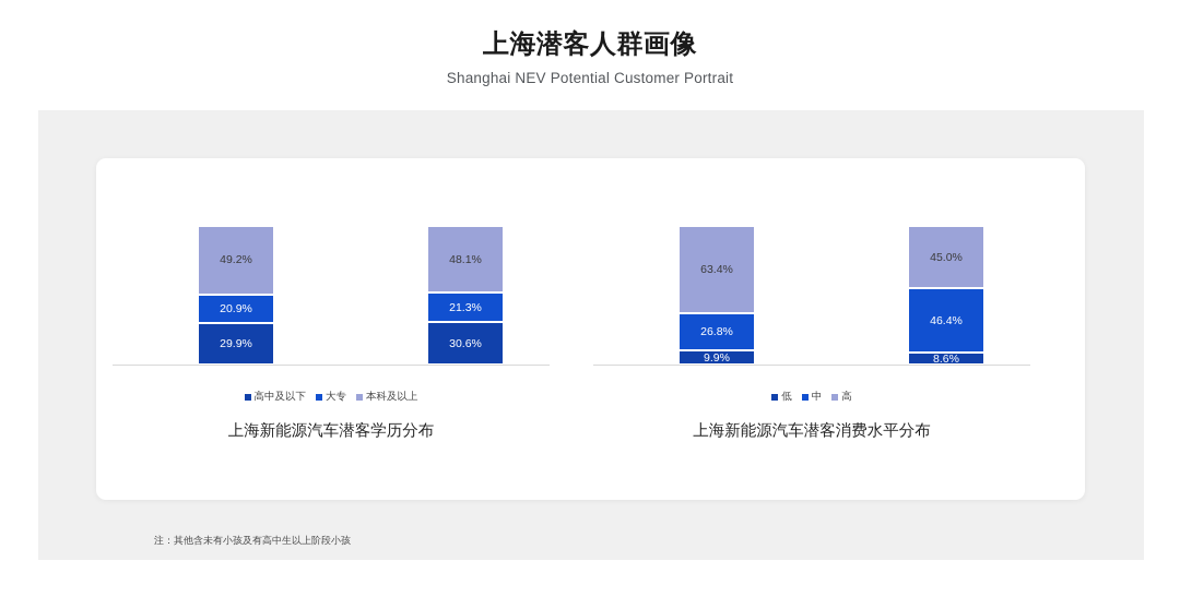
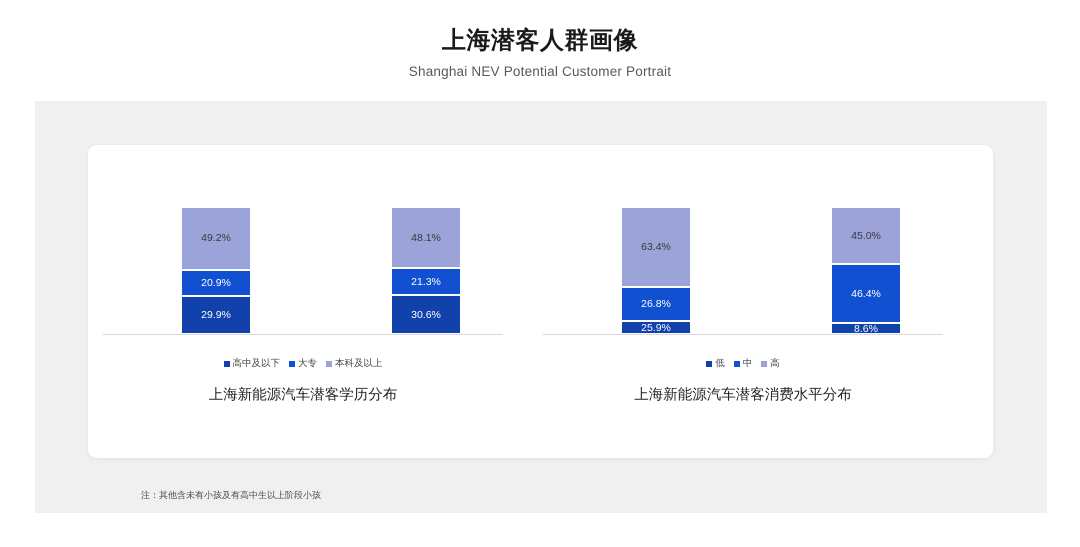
  上海潜客人群画像
  Shanghai NEV Potential Customer Portrait
  49.2%
  20.9%
  29.9%
  48.1%
  21.3%
  30.6%
  高中及以下
  大专
  本科及以上
  上海新能源汽车潜客学历分布
  63.4%
  26.8%
- 9.9%
+ 25.9%
  45.0%
  46.4%
  8.6%
  低
  中
  高
  上海新能源汽车潜客消费水平分布
  注：其他含未有小孩及有高中生以上阶段小孩
